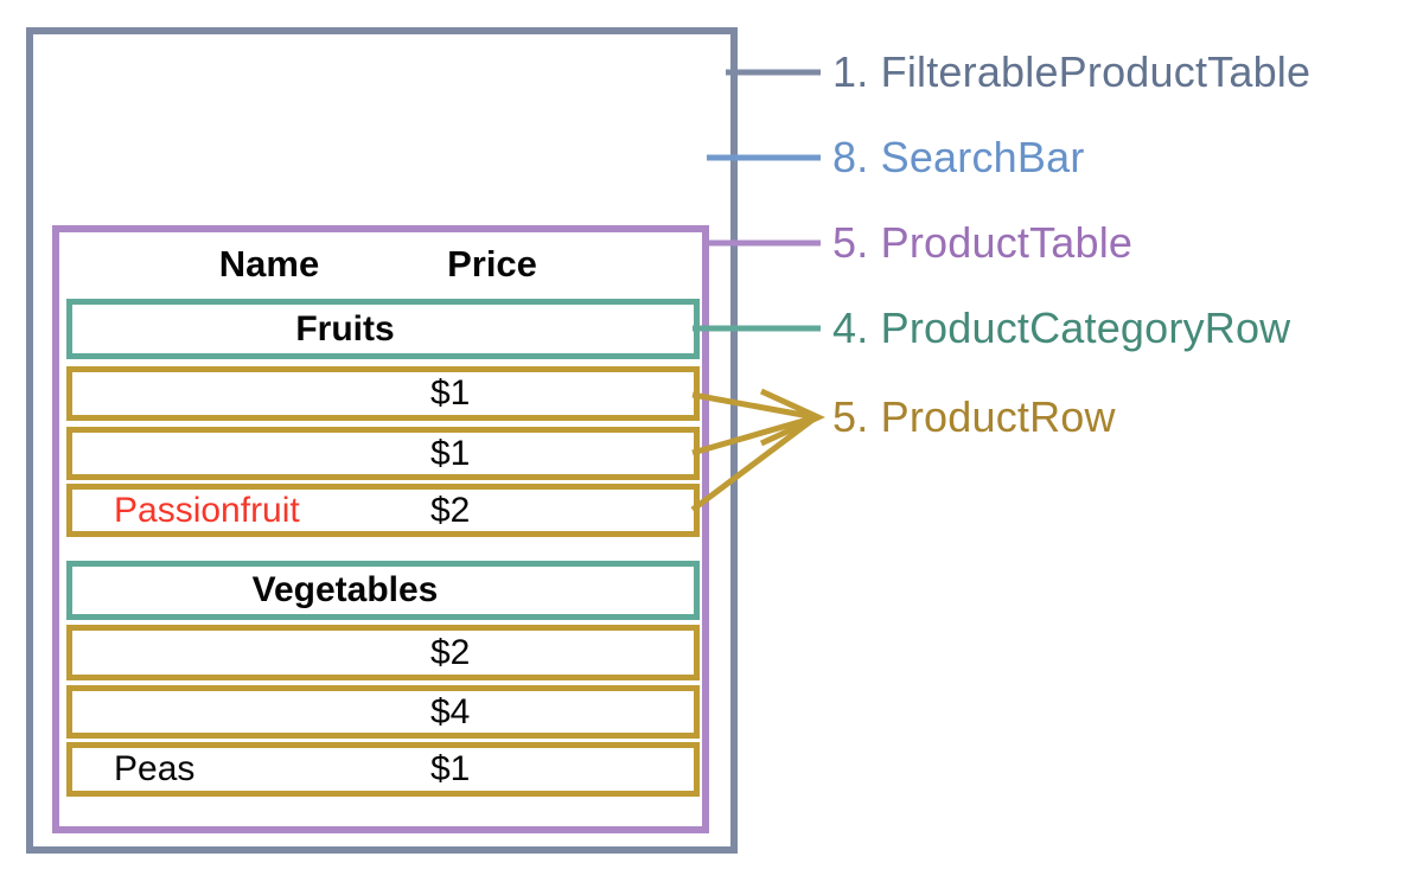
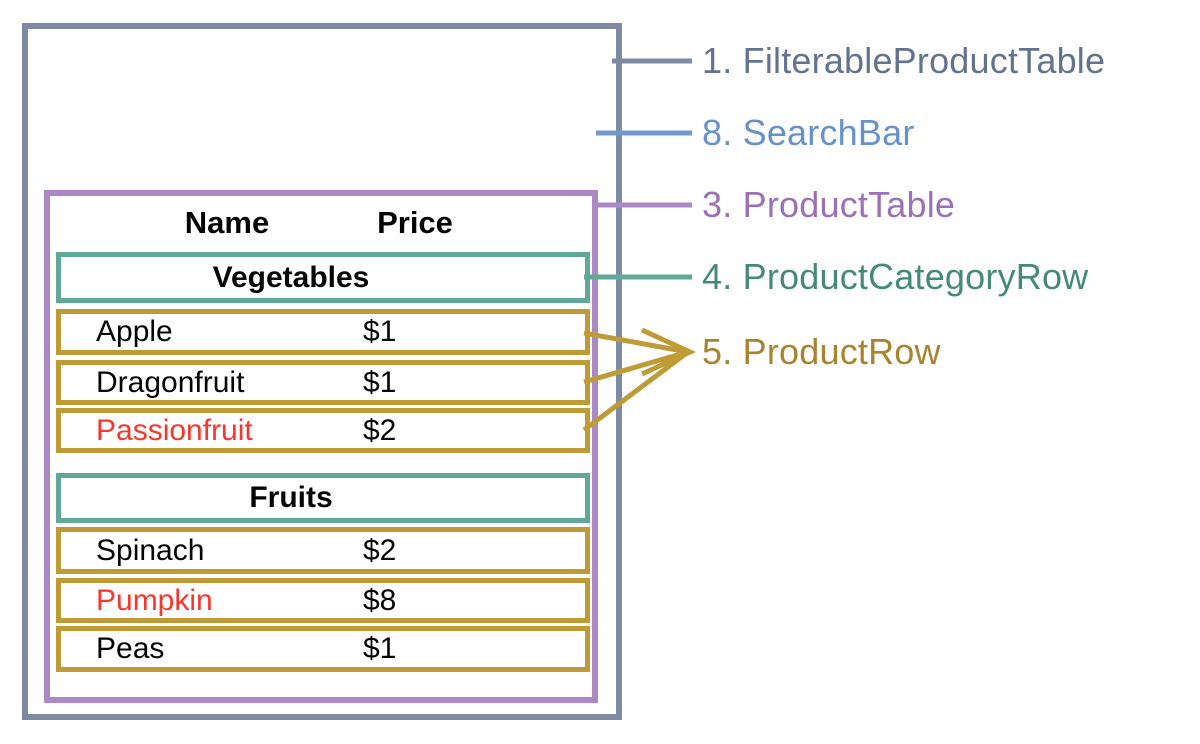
  Name
  Price
- Fruits
+ Vegetables
+ Apple
  $1
+ Dragonfruit
  $1
  Passionfruit
  $2
- Vegetables
+ Fruits
+ Spinach
  $2
+ Pumpkin
- $4
+ $8
  Peas
  $1
  1. FilterableProductTable
  8. SearchBar
- 5. ProductTable
+ 3. ProductTable
  4. ProductCategoryRow
  5. ProductRow
